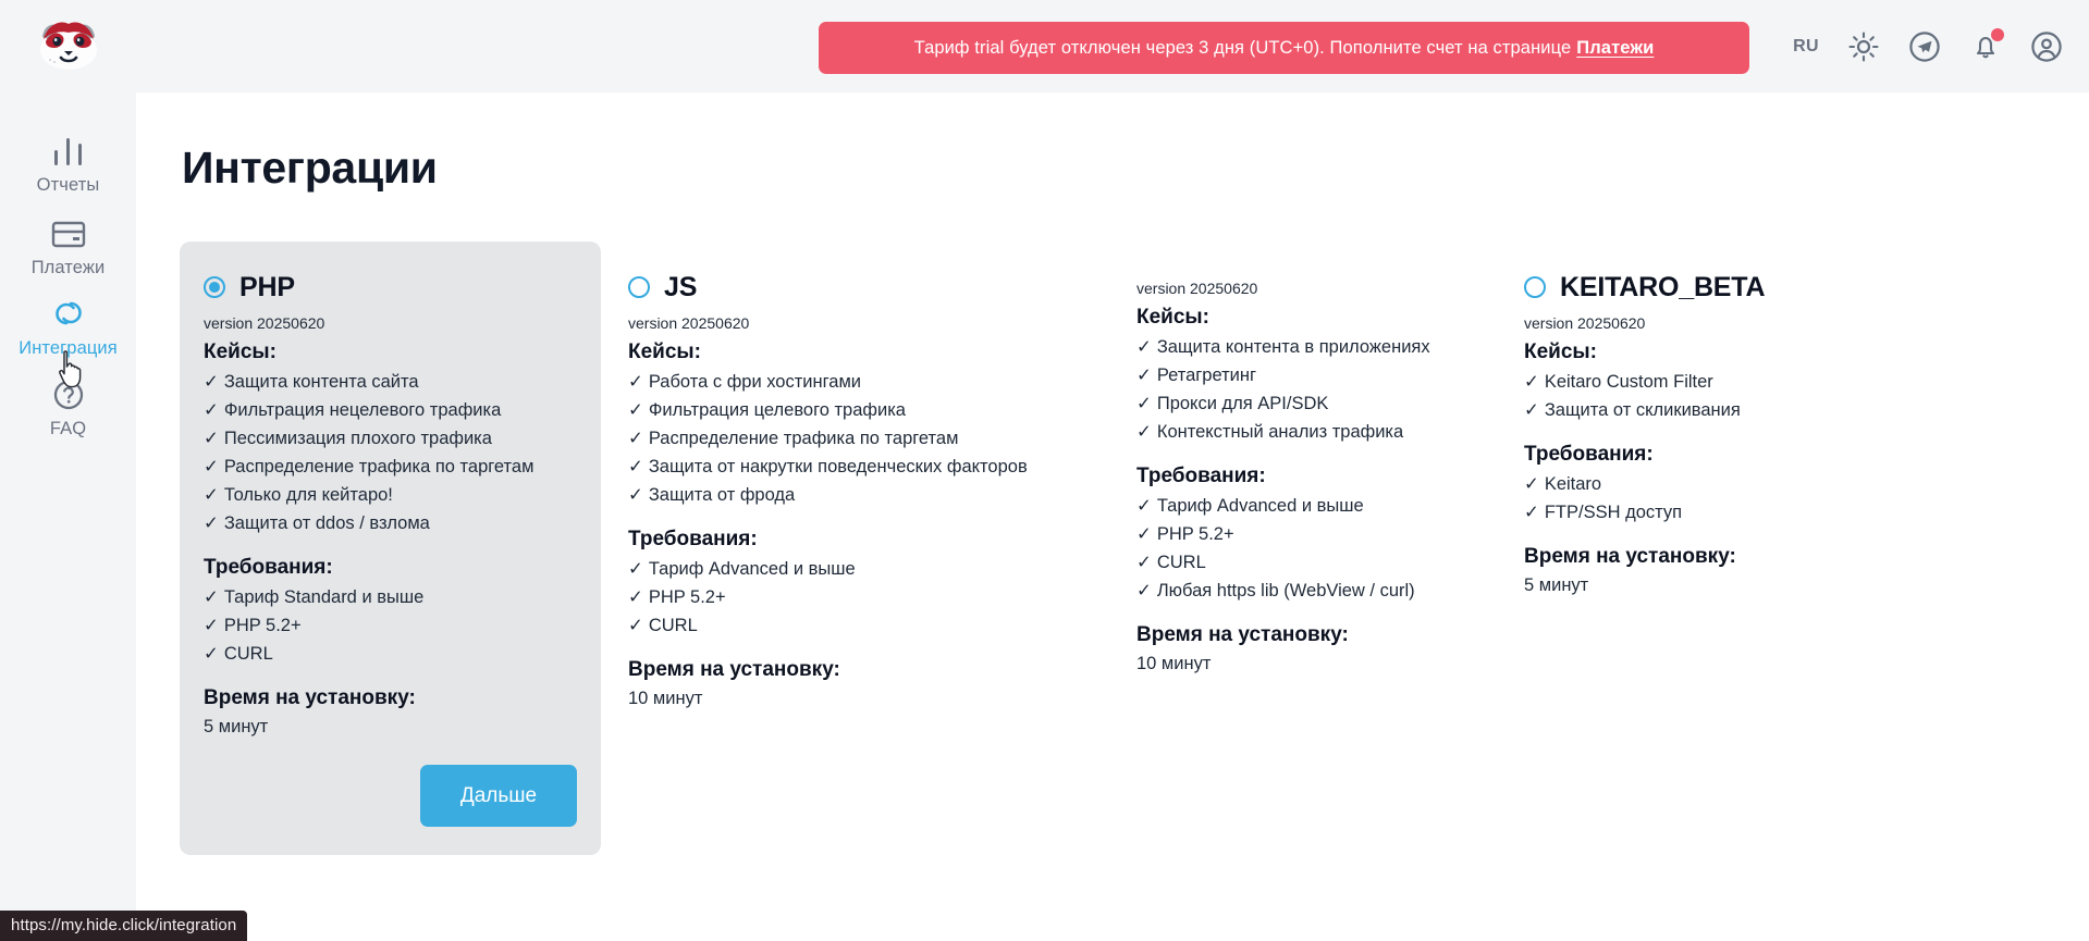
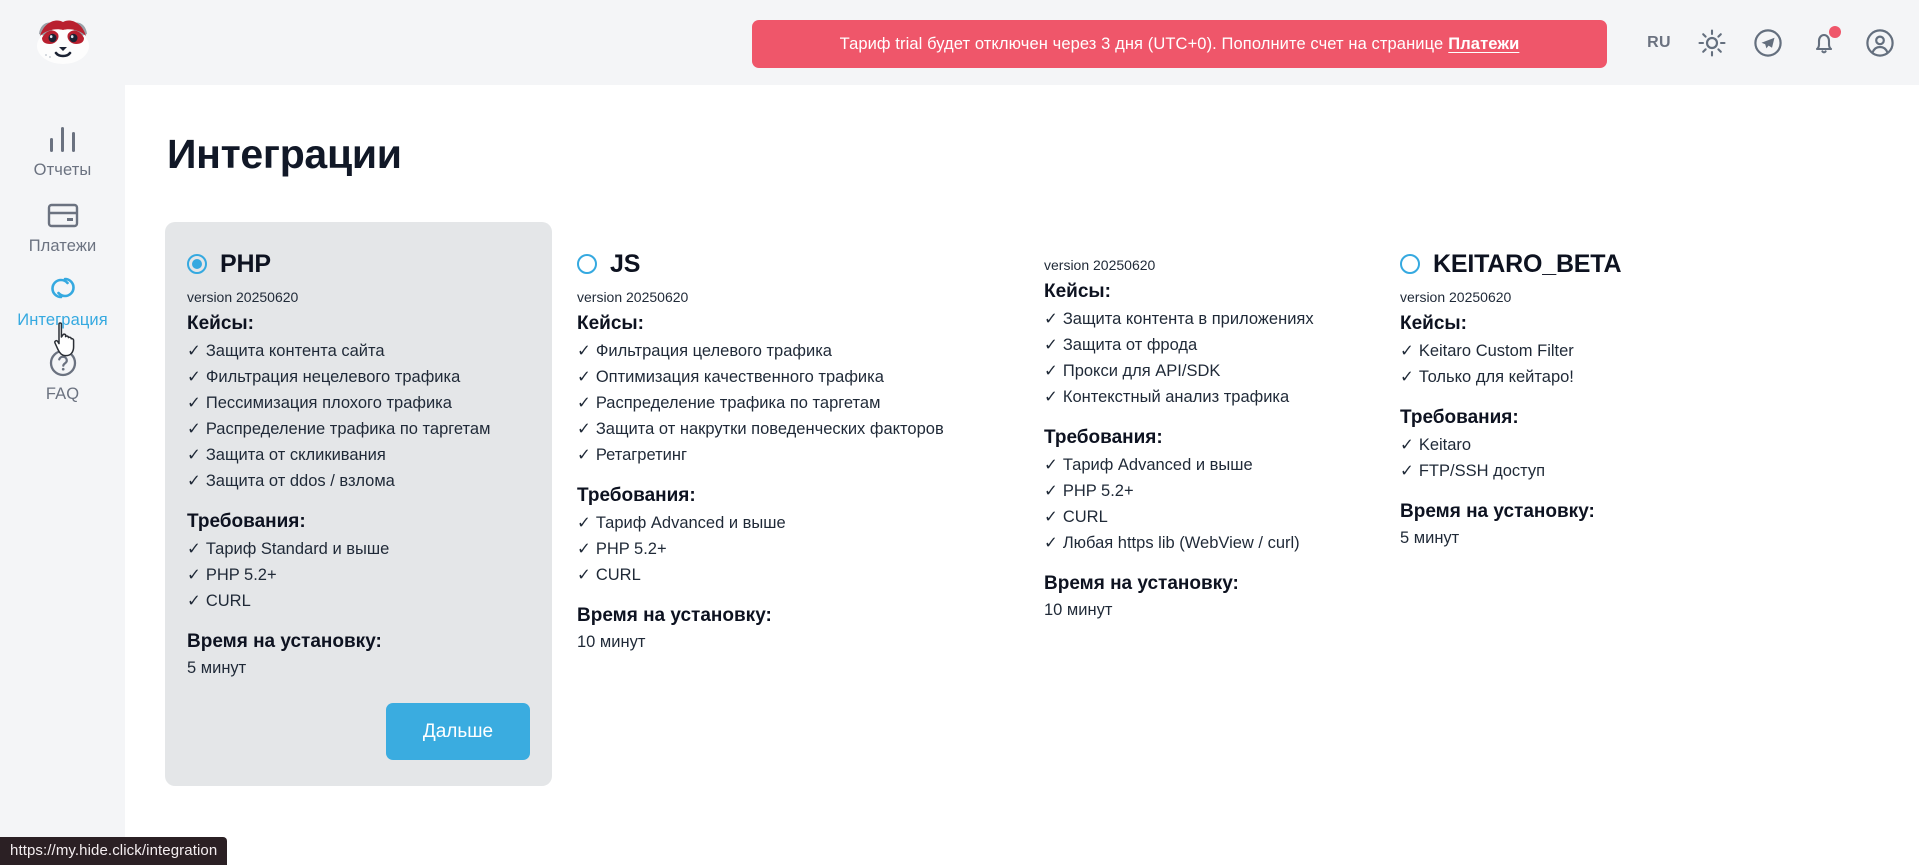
  Отчеты
  Платежи
  Интеграция
  FAQ
  Тариф trial будет отключен через 3 дня (UTC+0). Пополните счет на странице
  Платежи
  RU
  Интеграции
  PHP
  version 20250620
  Кейсы:
  ✓ Защита контента сайта
  ✓ Фильтрация нецелевого трафика
  ✓ Пессимизация плохого трафика
  ✓ Распределение трафика по таргетам
- ✓ Только для кейтаро!
+ ✓ Защита от скликивания
  ✓ Защита от ddos / взлома
  Требования:
  ✓ Тариф Standard и выше
  ✓ PHP 5.2+
  ✓ CURL
  Время на установку:
  5 минут
  Дальше
  JS
  version 20250620
  Кейсы:
- ✓ Работа с фри хостингами
  ✓ Фильтрация целевого трафика
+ ✓ Оптимизация качественного трафика
  ✓ Распределение трафика по таргетам
  ✓ Защита от накрутки поведенческих факторов
- ✓ Защита от фрода
+ ✓ Ретагретинг
  Требования:
  ✓ Тариф Advanced и выше
  ✓ PHP 5.2+
  ✓ CURL
  Время на установку:
  10 минут
  version 20250620
  Кейсы:
  ✓ Защита контента в приложениях
- ✓ Ретагретинг
+ ✓ Защита от фрода
  ✓ Прокси для API/SDK
  ✓ Контекстный анализ трафика
  Требования:
  ✓ Тариф Advanced и выше
  ✓ PHP 5.2+
  ✓ CURL
  ✓ Любая https lib (WebView / curl)
  Время на установку:
  10 минут
  KEITARO_BETA
  version 20250620
  Кейсы:
  ✓ Keitaro Custom Filter
- ✓ Защита от скликивания
+ ✓ Только для кейтаро!
  Требования:
  ✓ Keitaro
  ✓ FTP/SSH доступ
  Время на установку:
  5 минут
  https://my.hide.click/integration
